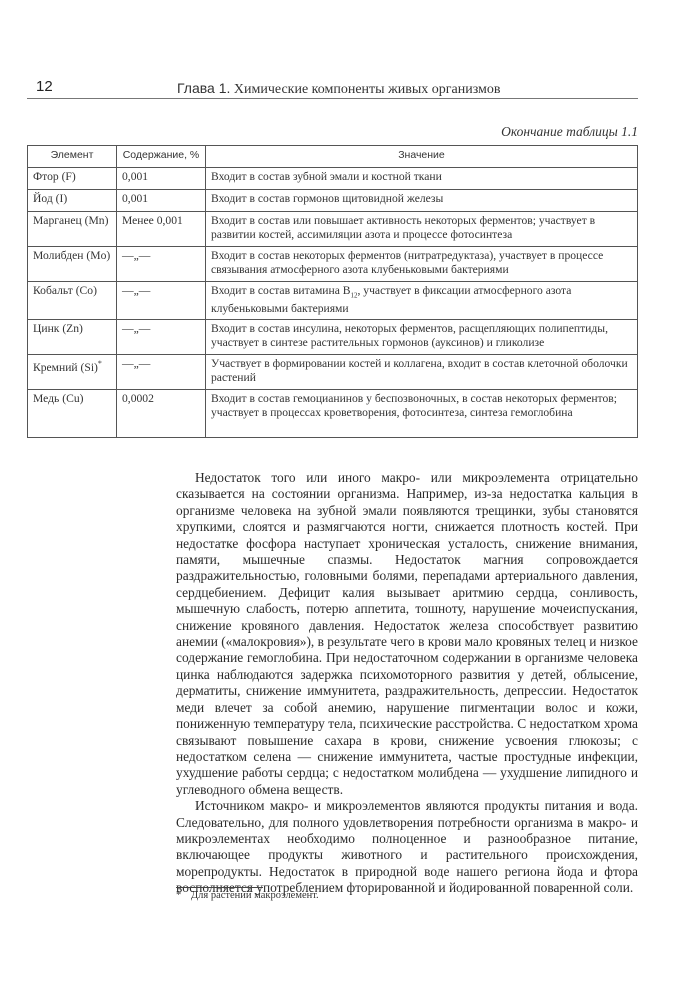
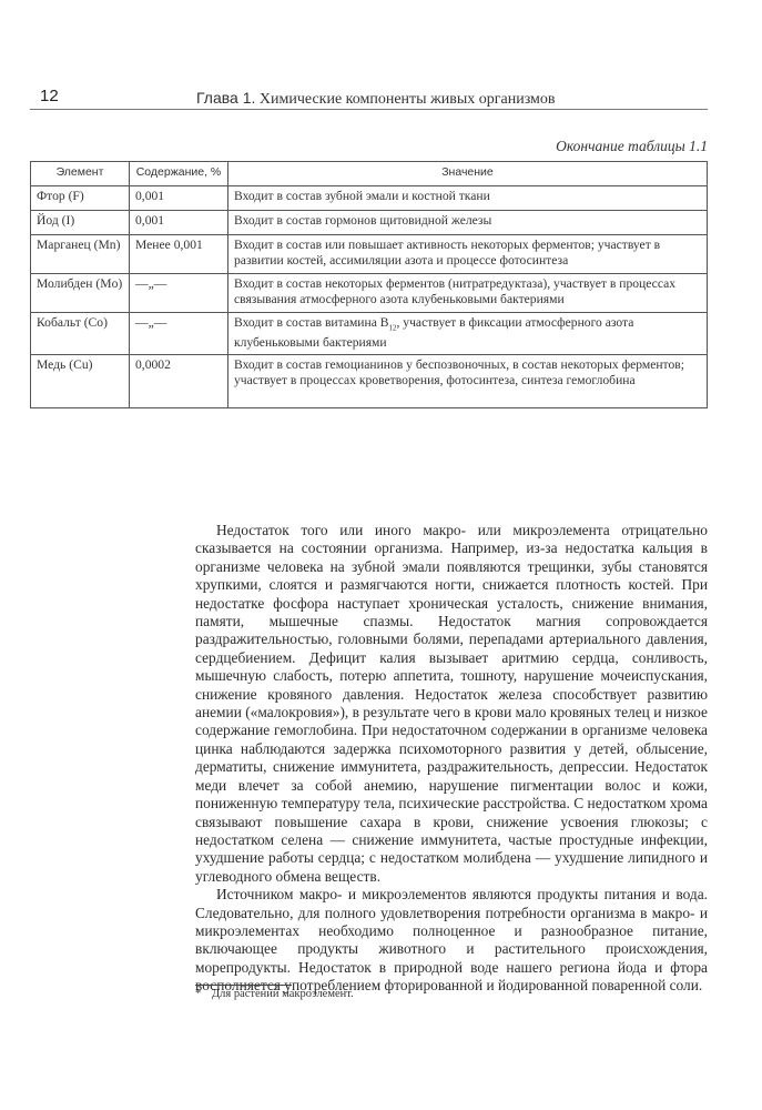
  12
  Глава 1. Химические компоненты живых организмов
  Окончание таблицы 1.1
  Элемент	Содержание, %	Значение
  Фтор (F)	0,001	Входит в состав зубной эмали и костной ткани
  Йод (I)	0,001	Входит в состав гормонов щитовидной железы
  Марганец (Mn)	Менее 0,001	Входит в состав или повышает активность некоторых ферментов; участвует в развитии костей, ассимиляции азота и процессе фотосинтеза
- Молибден (Mo)	—„—	Входит в состав некоторых ферментов (нитратредуктаза), участвует в процессе связывания атмосферного азота клубеньковыми бактериями
+ Молибден (Mo)	—„—	Входит в состав некоторых ферментов (нитратредуктаза), участвует в процессах связывания атмосферного азота клубеньковыми бактериями
  Кобальт (Co)	—„—	Входит в состав витамина B12, участвует в фиксации атмосферного азота клубеньковыми бактериями
- Цинк (Zn)	—„—	Входит в состав инсулина, некоторых ферментов, расщепляющих полипептиды, участвует в синтезе растительных гормонов (ауксинов) и гликолизе
- Кремний (Si)*	—„—	Участвует в формировании костей и коллагена, входит в состав клеточной оболочки растений
  Медь (Cu)	0,0002	Входит в состав гемоцианинов у беспозвоночных, в состав некоторых ферментов; участвует в процессах кроветворения, фотосинтеза, синтеза гемоглобина
  Недостаток того или иного макро- или микроэлемента отрицательно сказывается на состоянии организма. Например, из-за недостатка кальция в организме человека на зубной эмали появляются трещинки, зубы становятся хрупкими, слоятся и размягчаются ногти, снижается плотность костей. При недостатке фосфора наступает хроническая усталость, снижение внимания, памяти, мышечные спазмы. Недостаток магния сопровождается раздражительностью, головными болями, перепадами артериального давления, сердцебиением. Дефицит калия вызывает аритмию сердца, сонливость, мышечную слабость, потерю аппетита, тошноту, нарушение мочеиспускания, снижение кровяного давления. Недостаток железа способствует развитию анемии («малокровия»), в результате чего в крови мало кровяных телец и низкое содержание гемоглобина. При недостаточном содержании в организме человека цинка наблюдаются задержка психомоторного развития у детей, облысение, дерматиты, снижение иммунитета, раздражительность, депрессии. Недостаток меди влечет за собой анемию, нарушение пигментации волос и кожи, пониженную температуру тела, психические расстройства. С недостатком хрома связывают повышение сахара в крови, снижение усвоения глюкозы; с недостатком селена — снижение иммунитета, частые простудные инфекции, ухудшение работы сердца; с недостатком молибдена — ухудшение липидного и углеводного обмена веществ.
  Источником макро- и микроэлементов являются продукты питания и вода. Следовательно, для полного удовлетворения потребности организма в макро- и микроэлементах необходимо полноценное и разнообразное питание, включающее продукты животного и растительного происхождения, морепродукты. Недостаток в природной воде нашего региона йода и фтора восполняется употреблением фторированной и йодированной поваренной соли.
  * Для растений макроэлемент.
